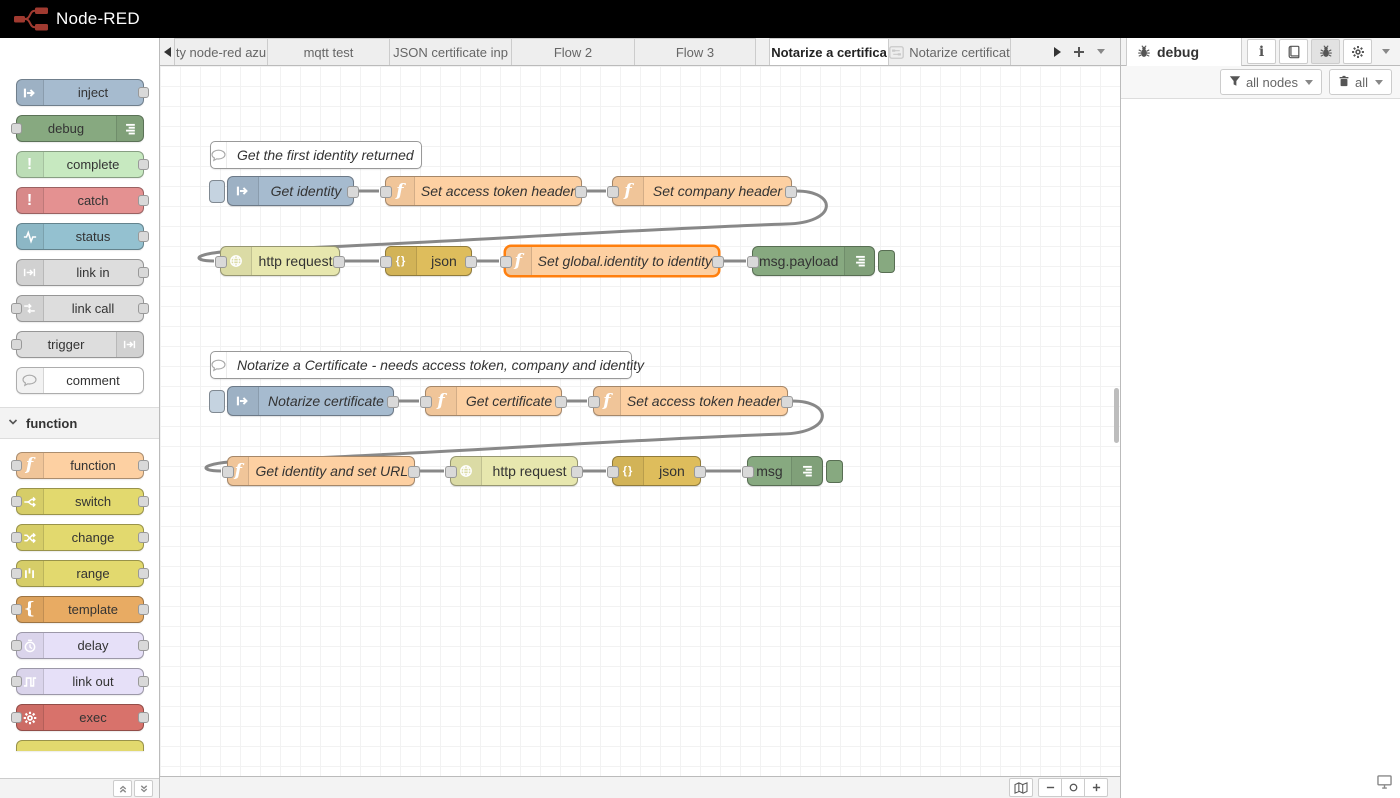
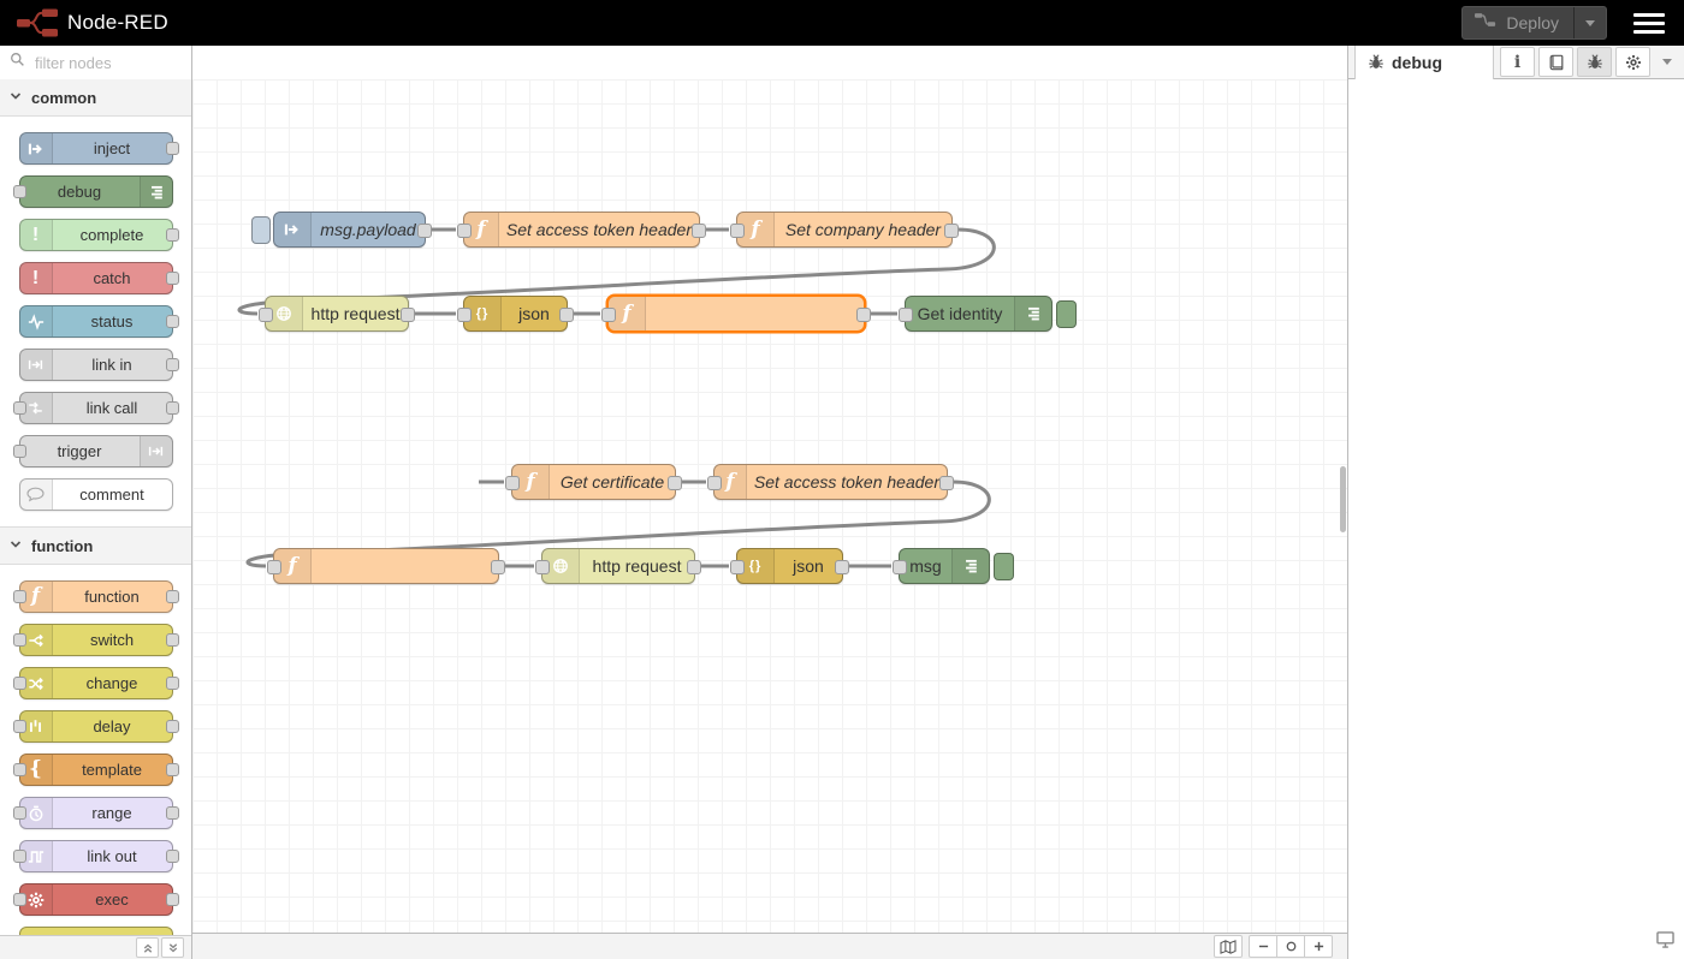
  Node-RED
+ Deploy
+ filter nodes
+ common
  inject
  debug
  !
  complete
  !
  catch
  status
  link in
  link call
  trigger
  comment
  function
  f
  function
  switch
  change
- range
+ delay
  {
  template
- delay
+ range
  link out
  exec
- ty node-red azu
- mqtt test
- JSON certificate inp
- Flow 2
- Flow 3
- Notarize a certifica
- Notarize certificat
- Get the first identity returned
- Notarize a Certificate - needs access token, company and identity
- Get identity
+ msg.payload
  f
  Set access token header
  f
  Set company header
  http request
  {}
  json
  f
- Set global.identity to identity
- msg.payload
+ Get identity
- Notarize certificate
  f
  Get certificate
  f
  Set access token header
  f
- Get identity and set URL
  http request
  {}
  json
  msg
  debug
  i
- all nodes
- all
